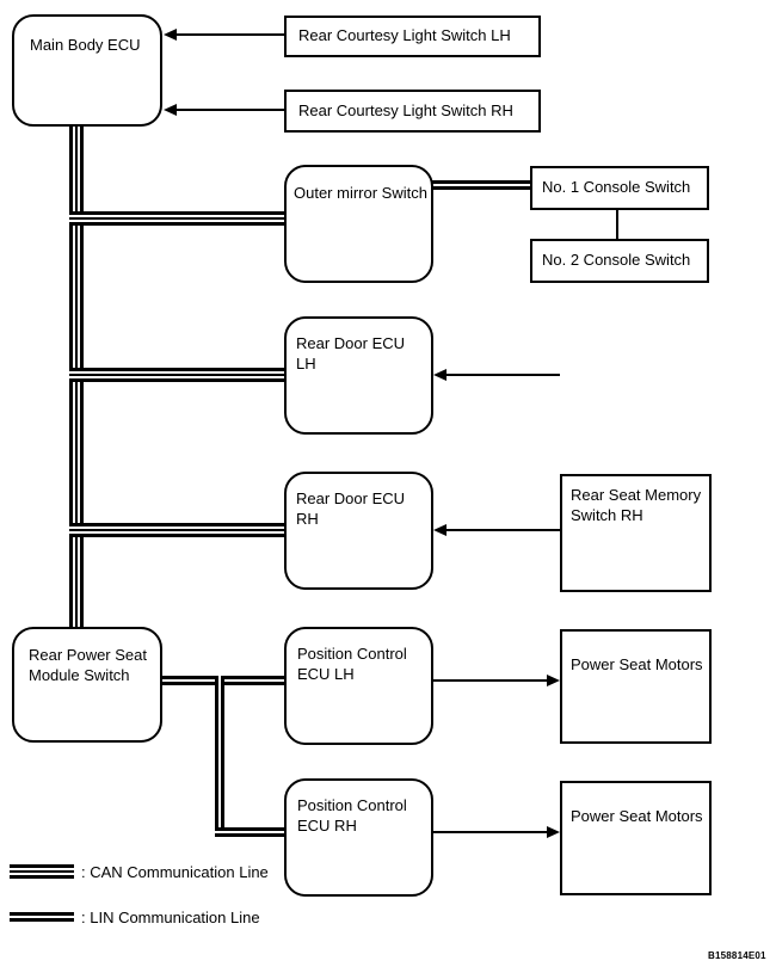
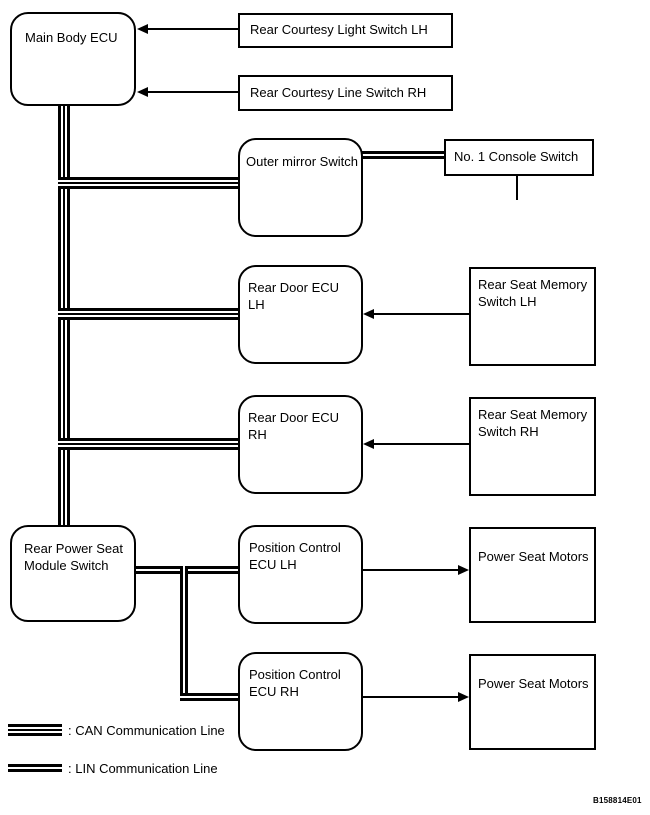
  Main Body ECU
  Rear Courtesy Light Switch LH
- Rear Courtesy Light Switch RH
+ Rear Courtesy Line Switch RH
  Outer mirror Switch
  No. 1 Console Switch
- No. 2 Console Switch
  Rear Door ECU LH
+ Rear Seat Memory Switch LH
  Rear Door ECU RH
  Rear Seat Memory Switch RH
  Rear Power Seat Module Switch
  Position Control ECU LH
  Power Seat Motors
  Position Control ECU RH
  Power Seat Motors
  : CAN Communication Line
  : LIN Communication Line
  B158814E01
